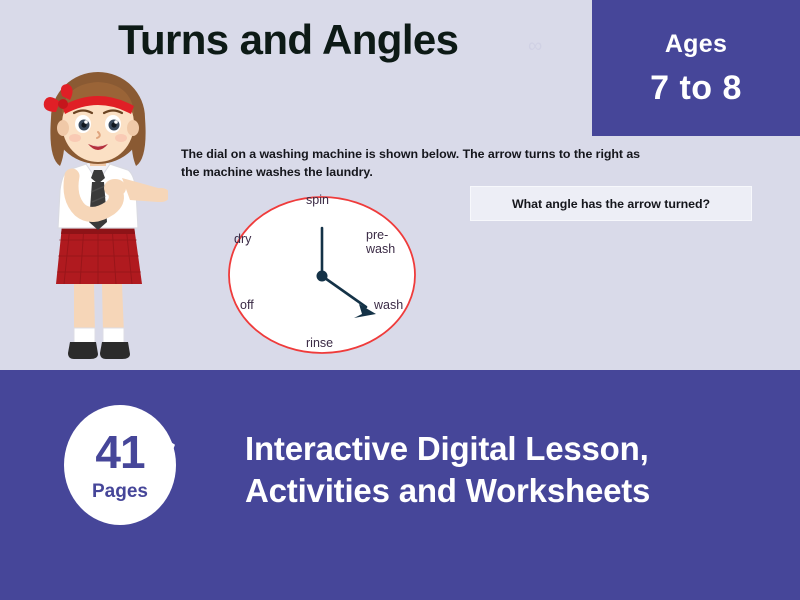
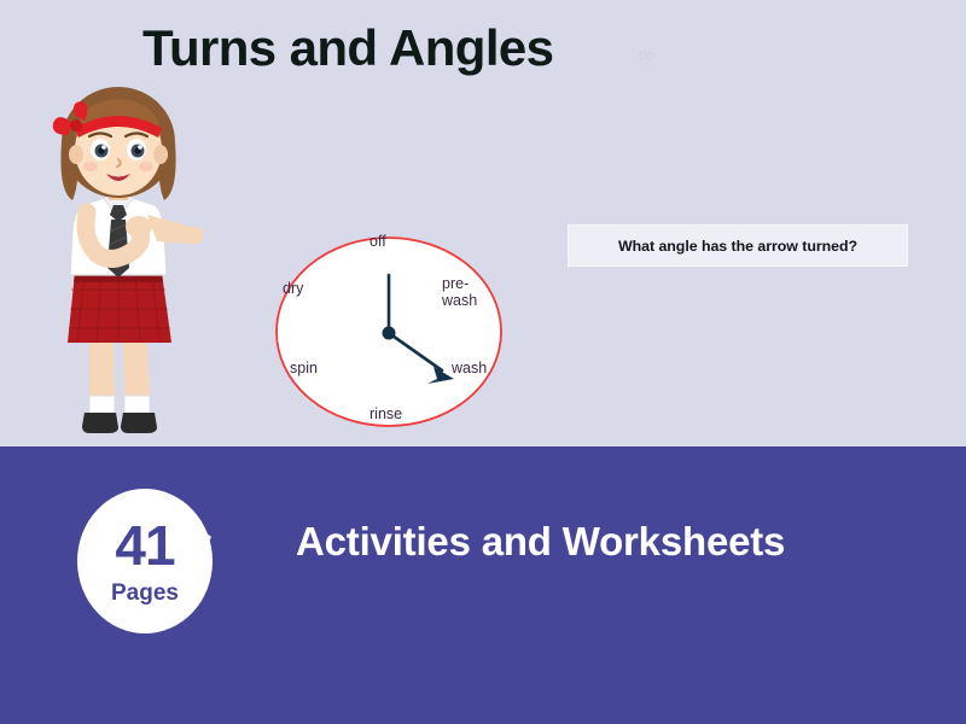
  Turns and Angles
- Ages
- 7 to 8
- The dial on a washing machine is shown below. The arrow turns to the right as the machine washes the laundry.
- spin
+ off
  pre-
  wash
  wash
  rinse
- off
+ spin
  dry
  What angle has the arrow turned?
  41
  Pages
- Interactive Digital Lesson,
  Activities and Worksheets
